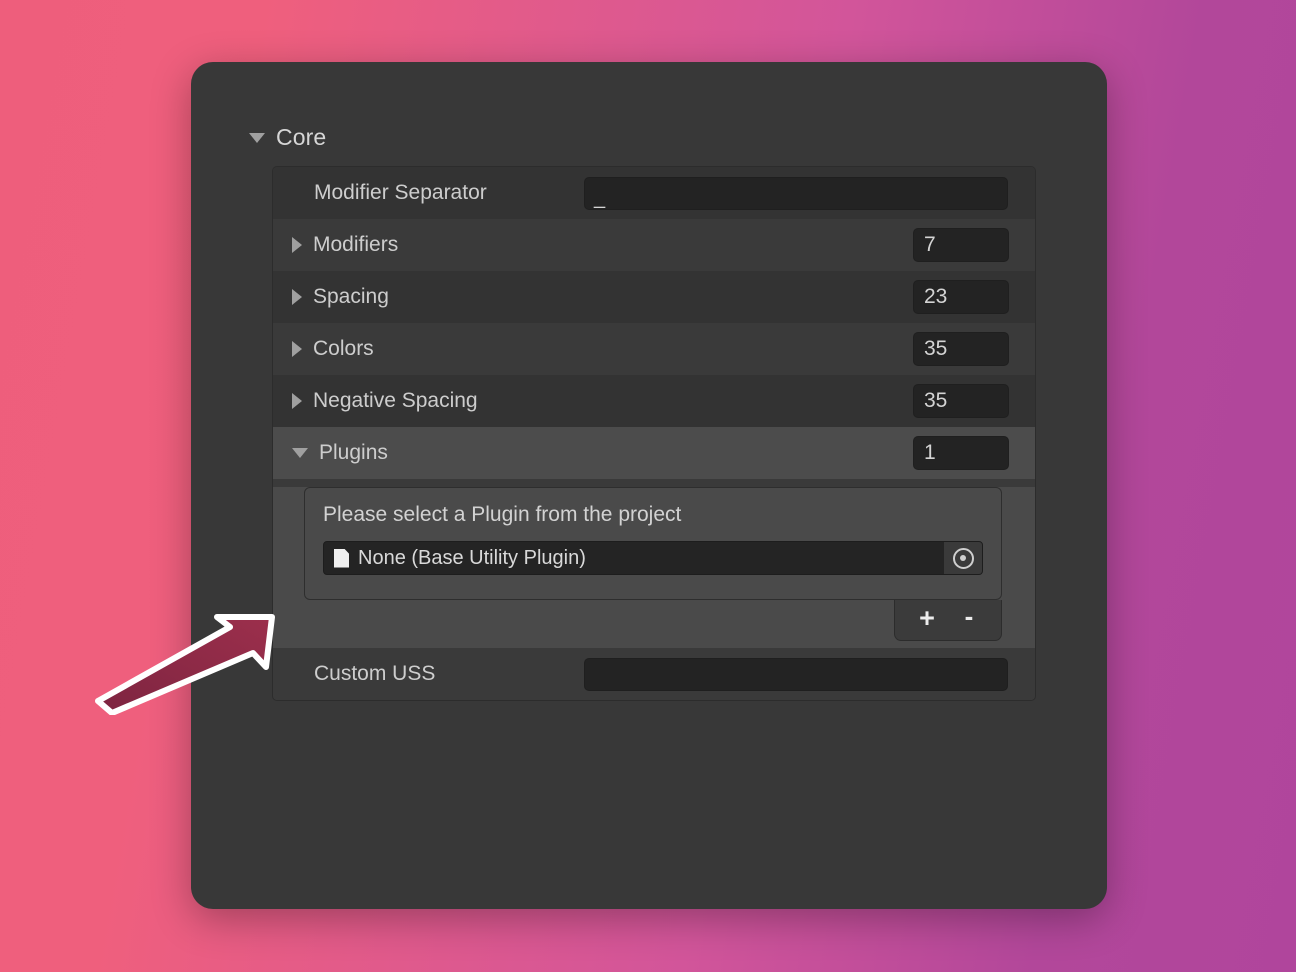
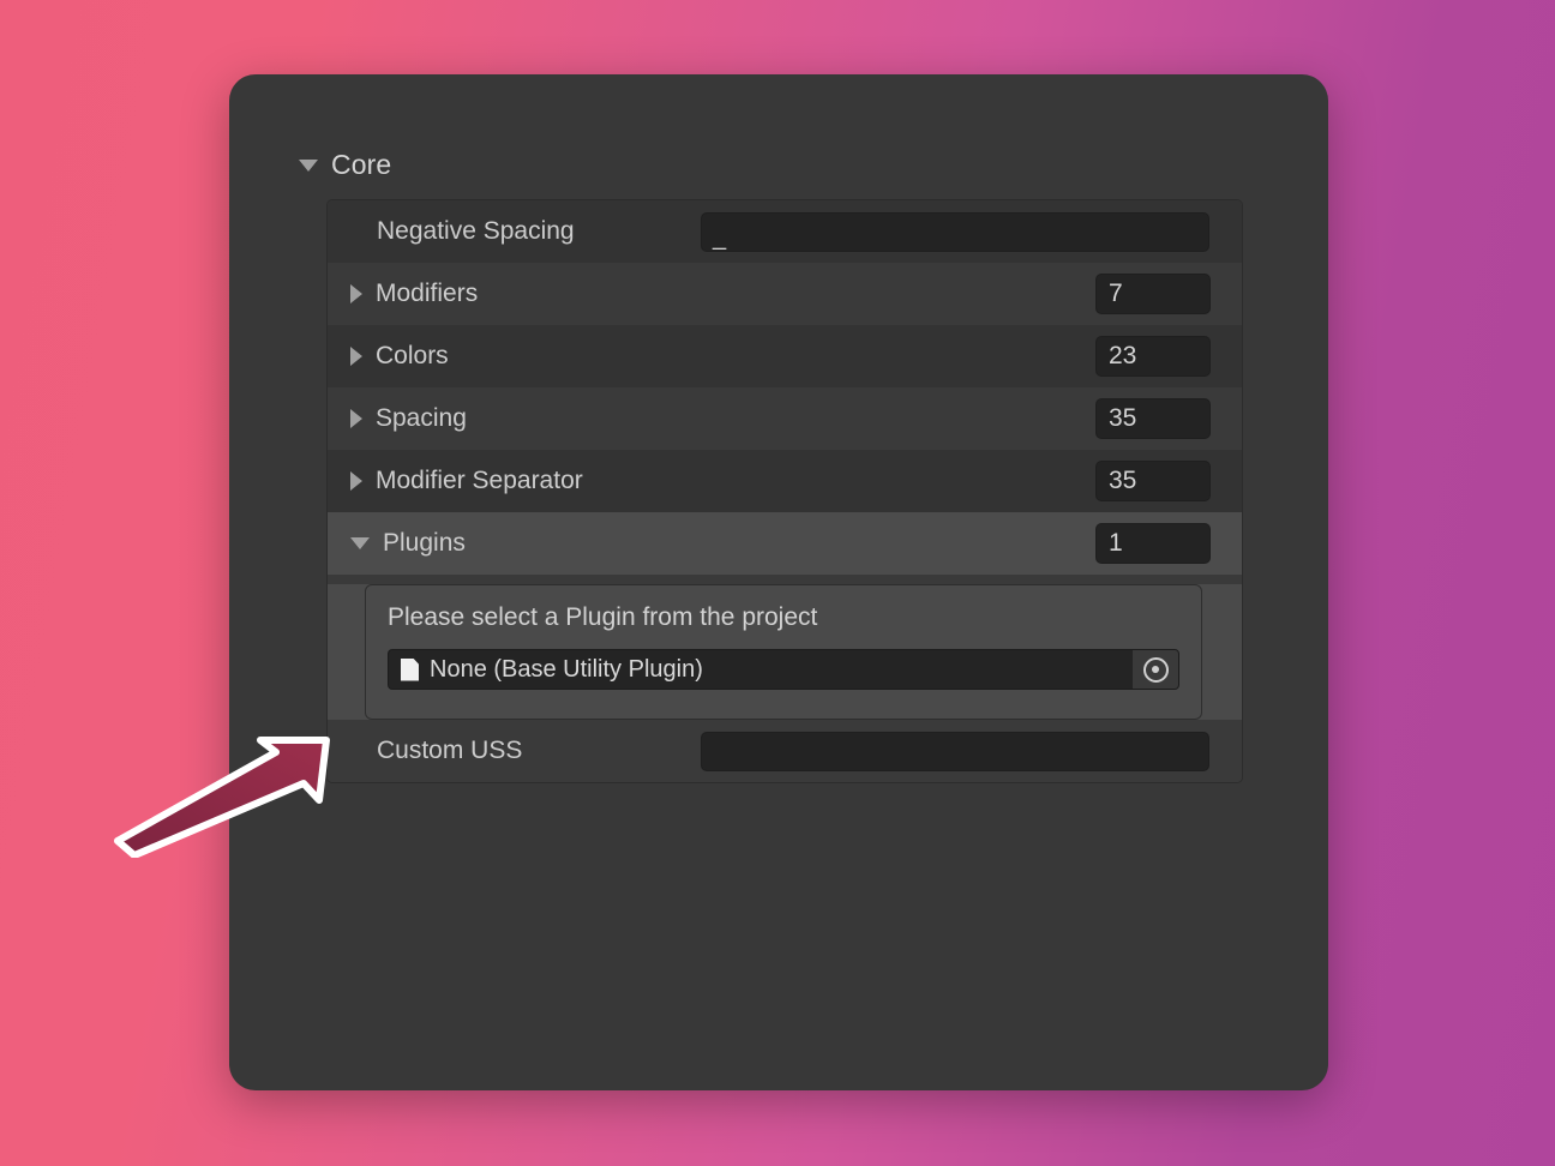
  Core
- Modifier Separator
+ Negative Spacing
  _
  Modifiers
  7
- Spacing
+ Colors
  23
- Colors
+ Spacing
  35
- Negative Spacing
+ Modifier Separator
  35
  Plugins
  1
  Please select a Plugin from the project
  None (Base Utility Plugin)
- +
- -
  Custom USS
